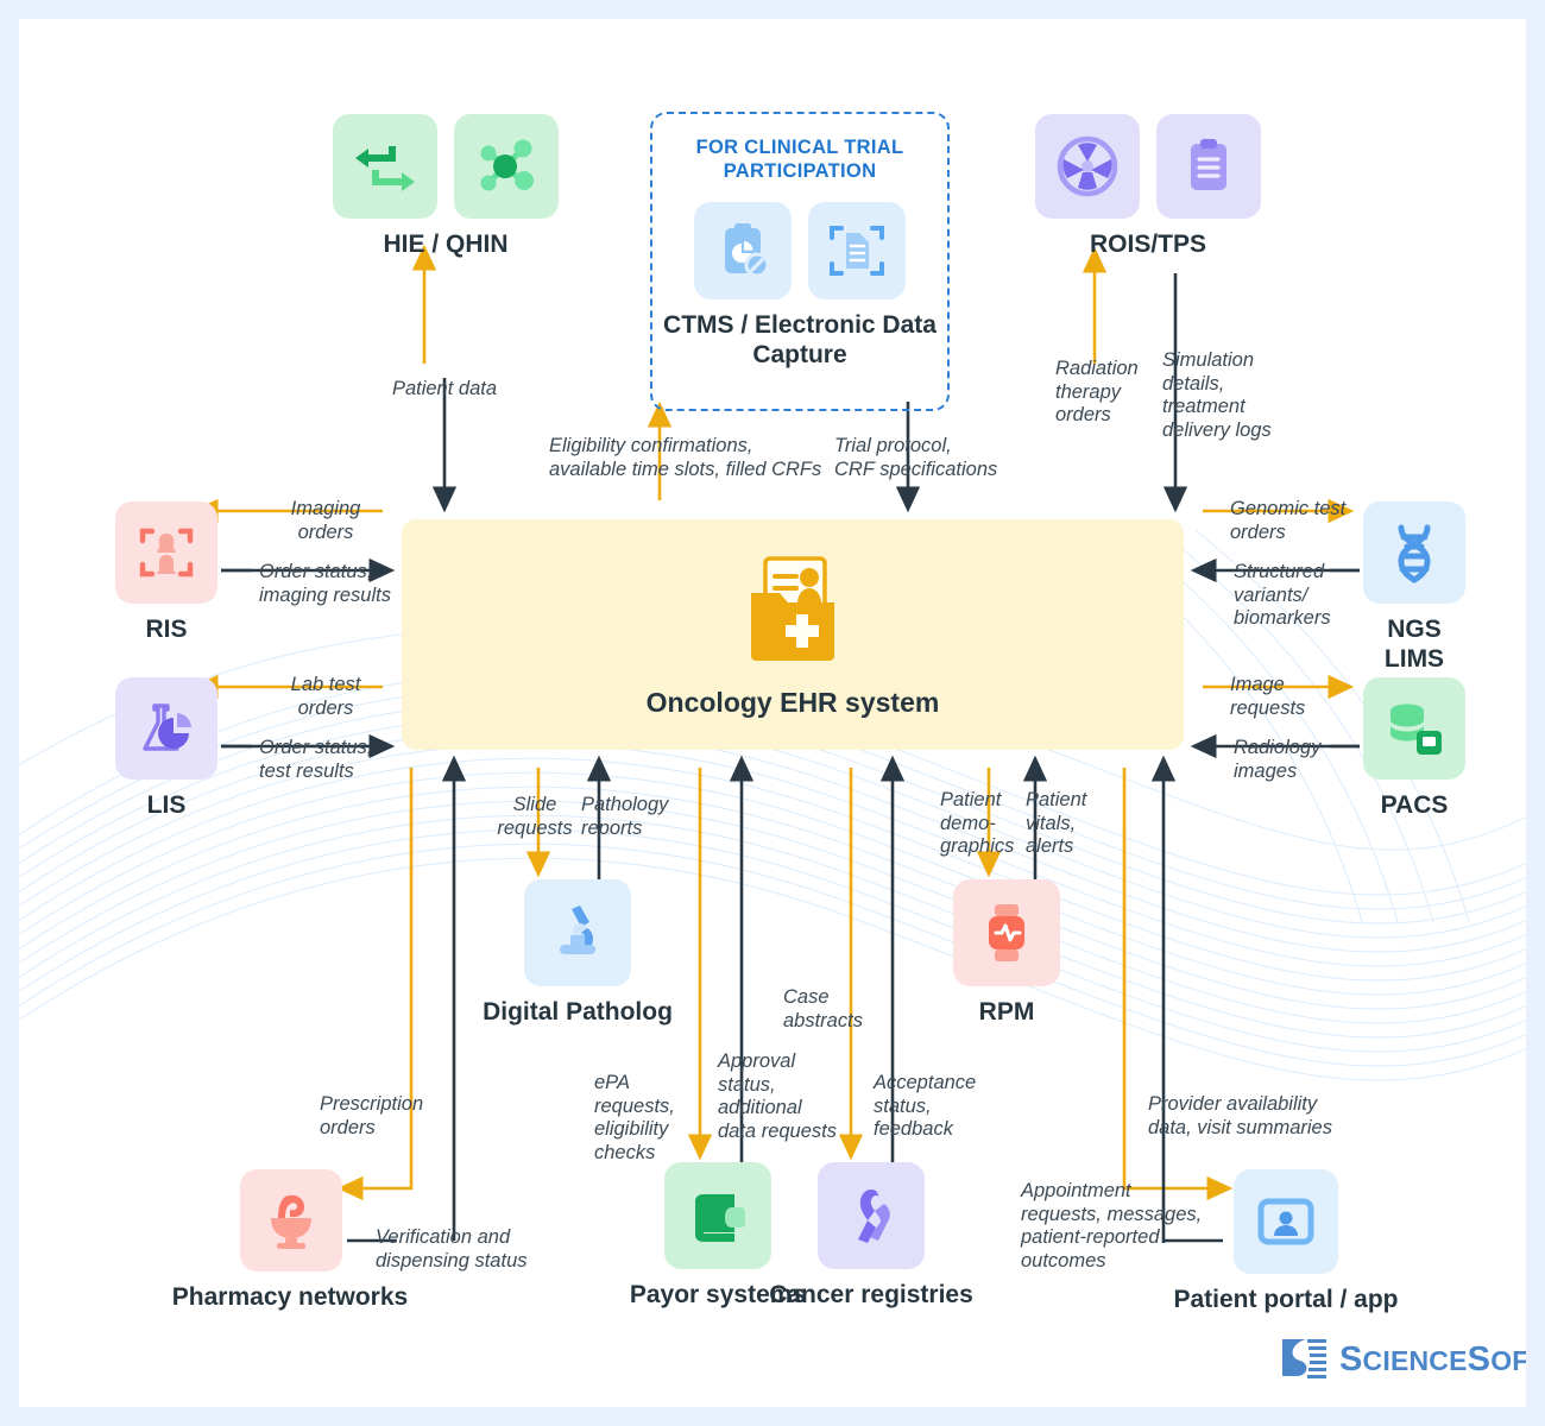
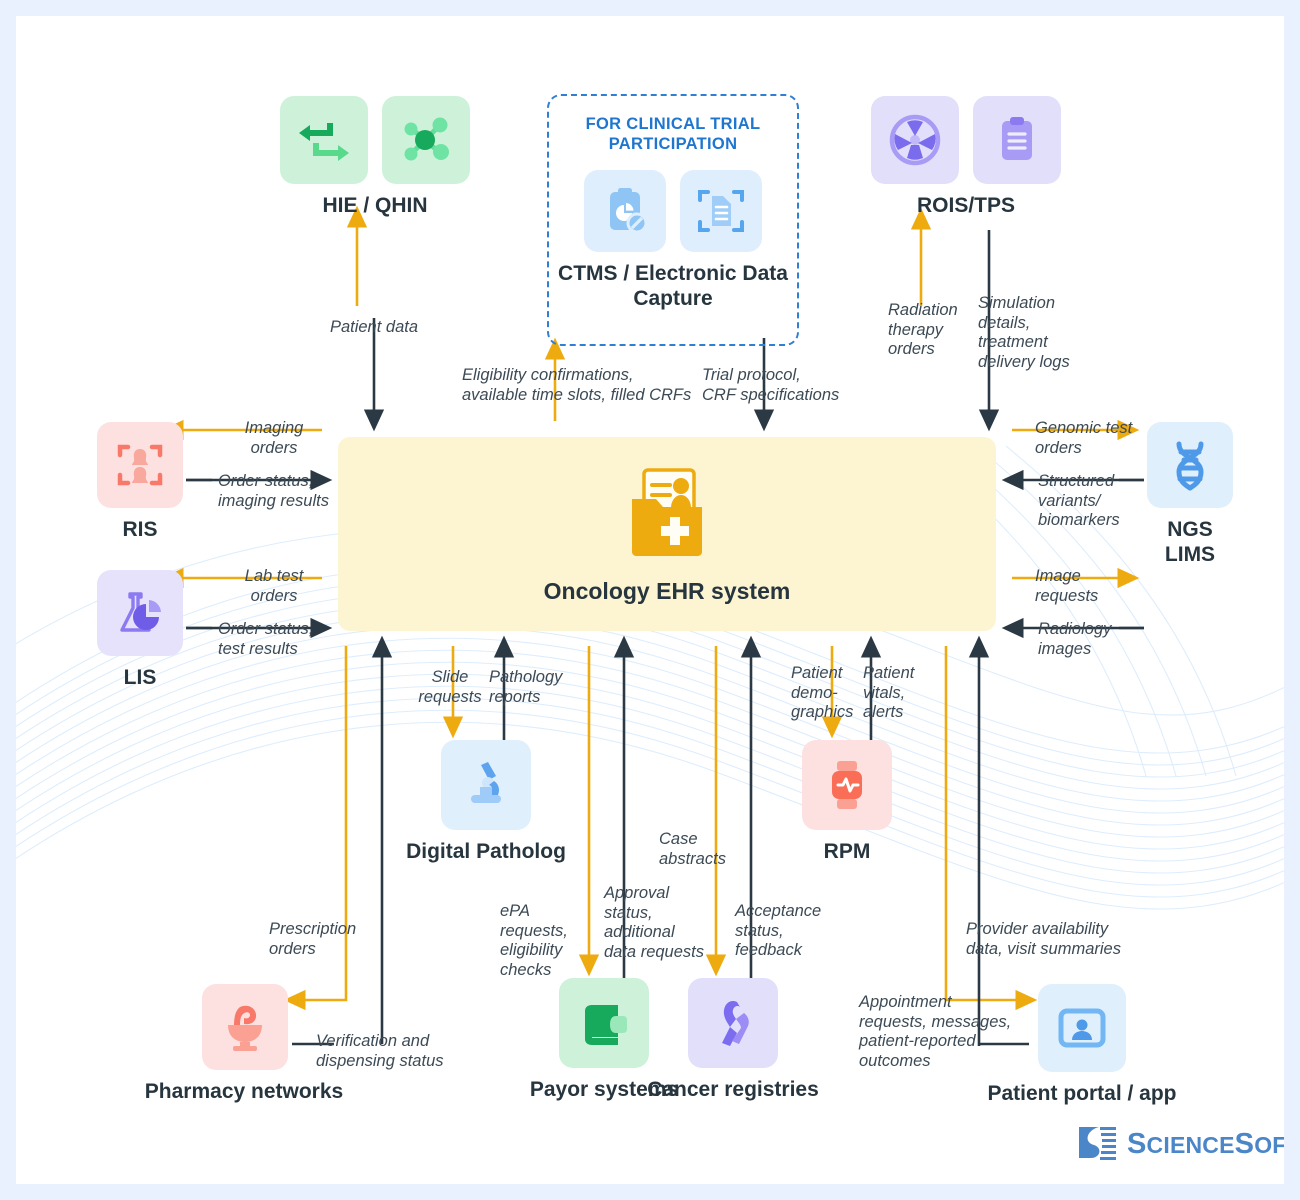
  HIE / QHIN
  FOR CLINICAL TRIAL PARTICIPATION
  CTMS / Electronic Data Capture
  ROIS/TPS
  RIS
  LIS
  NGS LIMS
- PACS
  Digital Patholog
  RPM
  Pharmacy networks
  Payor systems
  Cancer registries
  Patient portal / app
  Oncology EHR system
  Patient data
  Eligibility confirmations,
  available time slots, filled CRFs
  Trial protocol,
  CRF specifications
  Radiation
  therapy
  orders
  Simulation
  details,
  treatment
  delivery logs
  Imaging
  orders
  Order status,
  imaging results
  Lab test
  orders
  Order status,
  test results
  Genomic test
  orders
  Structured
  variants/
  biomarkers
  Image
  requests
  Radiology
  images
  Slide
  requests
  Pathology
  reports
  Patient
  demo-
  graphics
  Patient
  vitals,
  alerts
  Prescription
  orders
  Verification and
  dispensing status
  ePA requests,
  eligibility
  checks
  Approval
  status,
  additional
  data requests
  Case
  abstracts
  Acceptance
  status,
  feedback
  Provider availability
  data, visit summaries
  Appointment
  requests, messages,
  patient-reported
  outcomes
  SCIENCESOF
